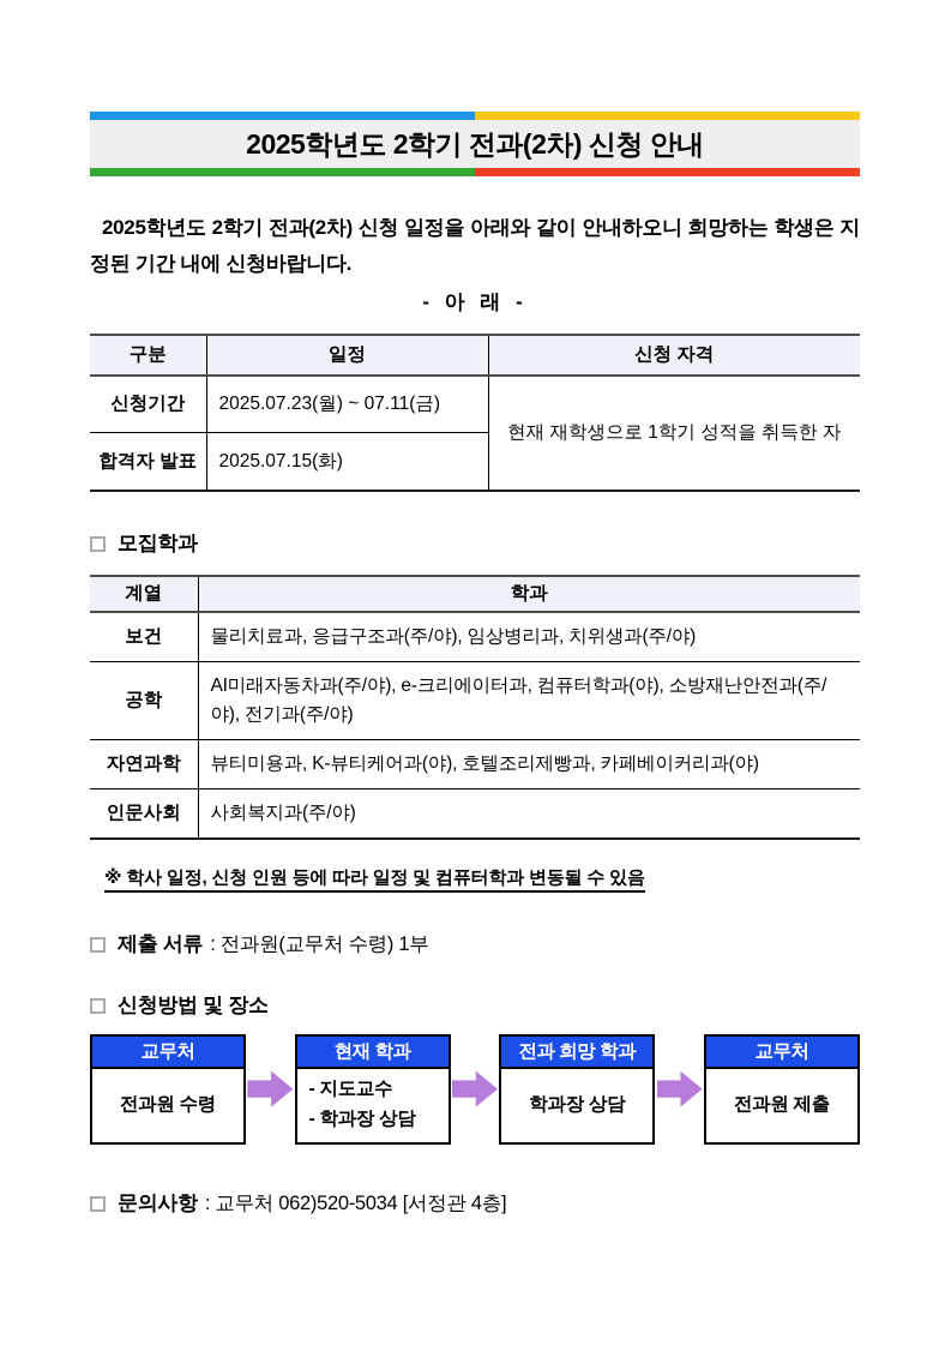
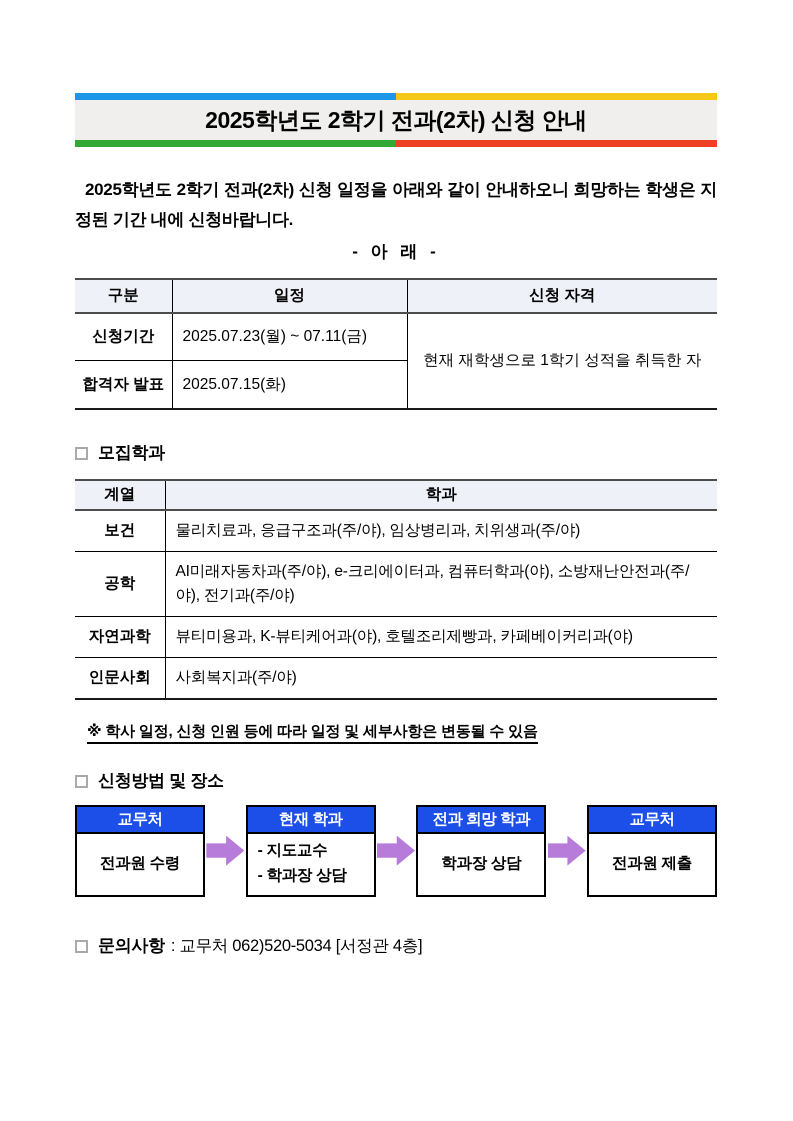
  2025학년도 2학기 전과(2차) 신청 안내
  2025학년도 2학기 전과(2차) 신청 일정을 아래와 같이 안내하오니 희망하는 학생은 지정된 기간 내에 신청바랍니다.
  - 아 래 -
  구분	일정	신청 자격
  신청기간	2025.07.23(월) ~ 07.11(금)	현재 재학생으로 1학기 성적을 취득한 자
  합격자 발표	2025.07.15(화)
  모집학과
  계열	학과
  보건	물리치료과, 응급구조과(주/야), 임상병리과, 치위생과(주/야)
  공학	AI미래자동차과(주/야), e-크리에이터과, 컴퓨터학과(야), 소방재난안전과(주/야), 전기과(주/야)
  자연과학	뷰티미용과, K-뷰티케어과(야), 호텔조리제빵과, 카페베이커리과(야)
  인문사회	사회복지과(주/야)
- ※ 학사 일정, 신청 인원 등에 따라 일정 및 컴퓨터학과 변동될 수 있음
+ ※ 학사 일정, 신청 인원 등에 따라 일정 및 세부사항은 변동될 수 있음
- 제출 서류
- : 전과원(교무처 수령) 1부
  신청방법 및 장소
  교무처
  전과원 수령
  현재 학과
  - 지도교수
  - 학과장 상담
  전과 희망 학과
  학과장 상담
  교무처
  전과원 제출
  문의사항
  : 교무처 062)520-5034 [서정관 4층]
